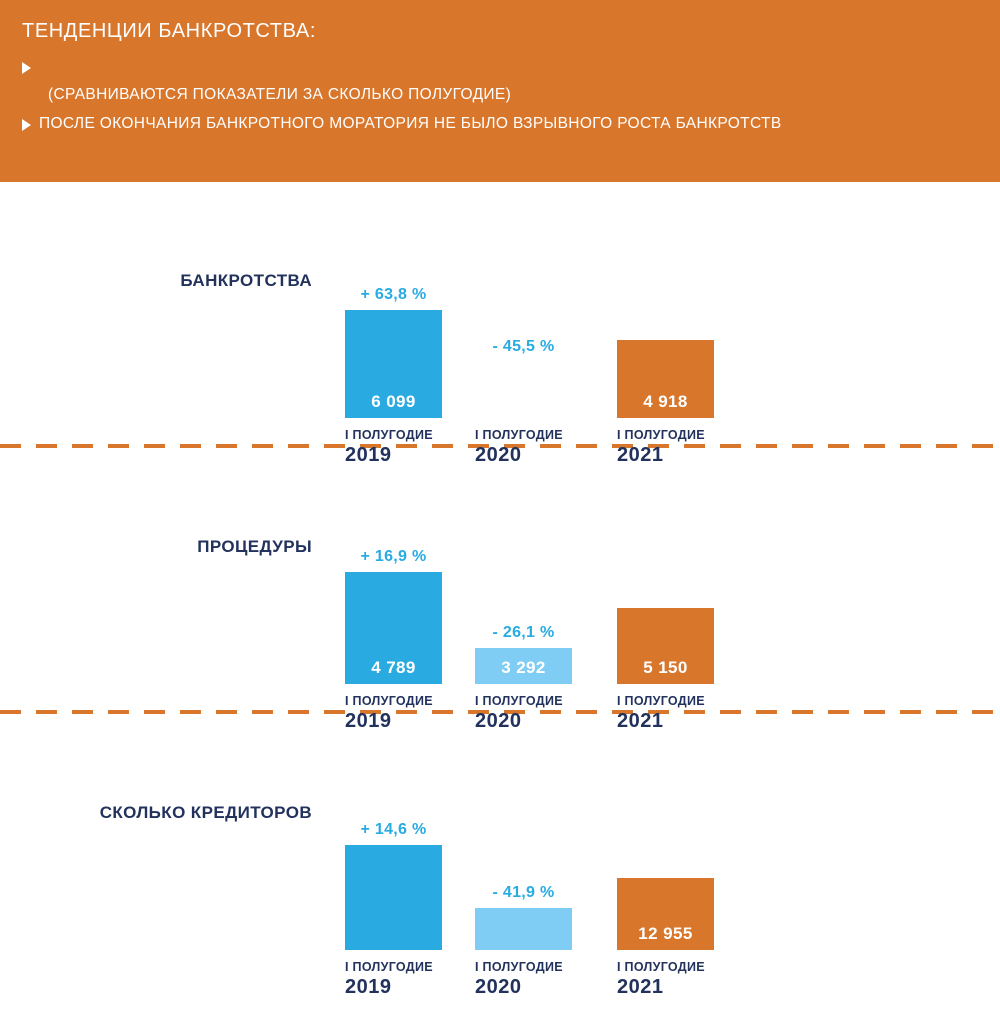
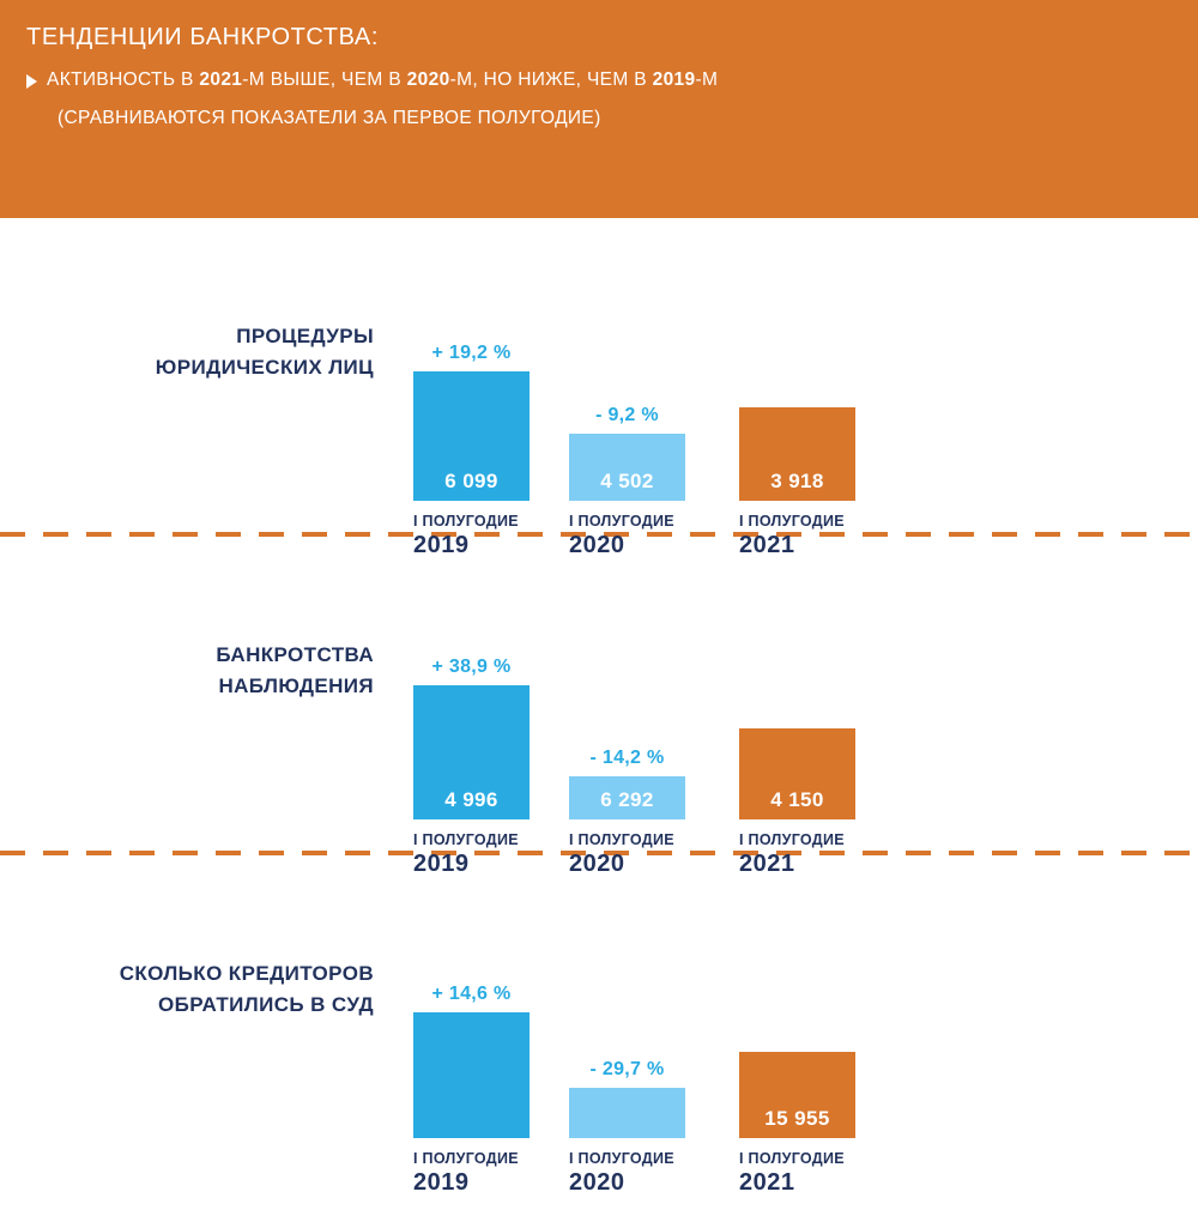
  ТЕНДЕНЦИИ БАНКРОТСТВА:
+ АКТИВНОСТЬ В 2021-М ВЫШЕ, ЧЕМ В 2020-М, НО НИЖЕ, ЧЕМ В 2019-М
- (СРАВНИВАЮТСЯ ПОКАЗАТЕЛИ ЗА СКОЛЬКО ПОЛУГОДИЕ)
+ (СРАВНИВАЮТСЯ ПОКАЗАТЕЛИ ЗА ПЕРВОЕ ПОЛУГОДИЕ)
- ПОСЛЕ ОКОНЧАНИЯ БАНКРОТНОГО МОРАТОРИЯ НЕ БЫЛО ВЗРЫВНОГО РОСТА БАНКРОТСТВ
- БАНКРОТСТВА
+ ПРОЦЕДУРЫ
+ ЮРИДИЧЕСКИХ ЛИЦ
  6 099
- + 63,8 %
+ + 19,2 %
  I ПОЛУГОДИЕ
  2019
+ 4 502
- - 45,5 %
+ - 9,2 %
  I ПОЛУГОДИЕ
  2020
- 4 918
+ 3 918
  I ПОЛУГОДИЕ
  2021
- ПРОЦЕДУРЫ
+ БАНКРОТСТВА
+ НАБЛЮДЕНИЯ
- 4 789
+ 4 996
- + 16,9 %
+ + 38,9 %
  I ПОЛУГОДИЕ
  2019
- 3 292
+ 6 292
- - 26,1 %
+ - 14,2 %
  I ПОЛУГОДИЕ
  2020
- 5 150
+ 4 150
  I ПОЛУГОДИЕ
  2021
  СКОЛЬКО КРЕДИТОРОВ
+ ОБРАТИЛИСЬ В СУД
  + 14,6 %
  I ПОЛУГОДИЕ
  2019
- - 41,9 %
+ - 29,7 %
  I ПОЛУГОДИЕ
  2020
- 12 955
+ 15 955
  I ПОЛУГОДИЕ
  2021
